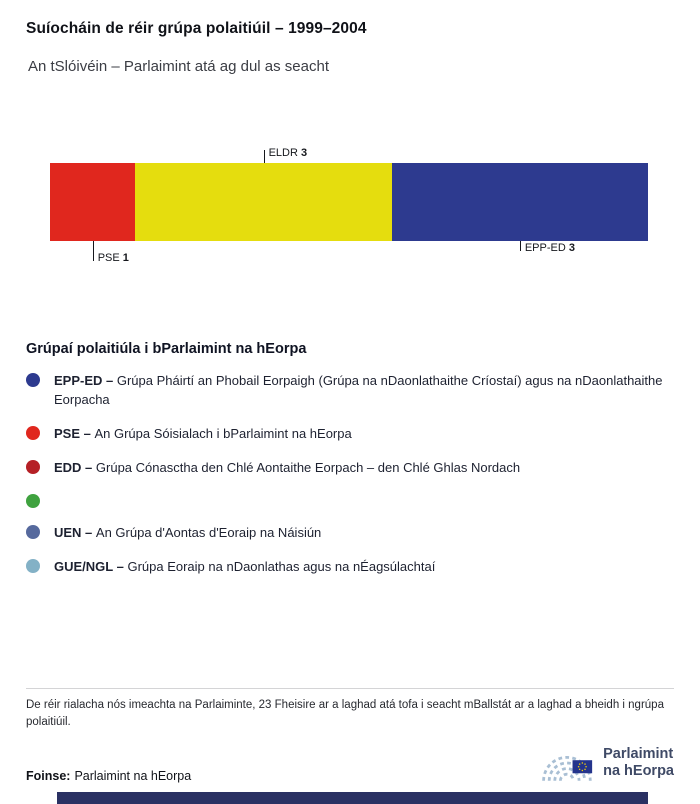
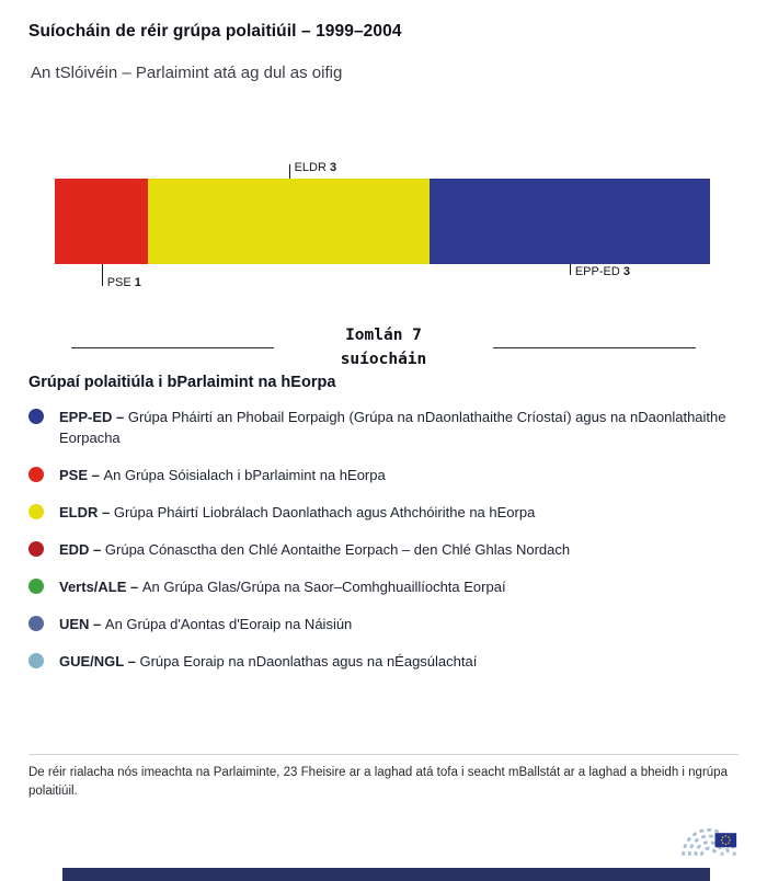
  Suíocháin de réir grúpa polaitiúil – 1999–2004
- An tSlóivéin – Parlaimint atá ag dul as seacht
+ An tSlóivéin – Parlaimint atá ag dul as oifig
  PSE 1
  ELDR 3
  EPP-ED 3
+ Iomlán 7
+ suíocháin
  Grúpaí polaitiúla i bParlaimint na hEorpa
  EPP-ED – Grúpa Pháirtí an Phobail Eorpaigh (Grúpa na nDaonlathaithe Críostaí) agus na nDaonlathaithe Eorpacha
  PSE – An Grúpa Sóisialach i bParlaimint na hEorpa
+ ELDR – Grúpa Pháirtí Liobrálach Daonlathach agus Athchóirithe na hEorpa
  EDD – Grúpa Cónasctha den Chlé Aontaithe Eorpach – den Chlé Ghlas Nordach
+ Verts/ALE – An Grúpa Glas/Grúpa na Saor–Comhghuaillíochta Eorpaí
  UEN – An Grúpa d'Aontas d'Eoraip na Náisiún
  GUE/NGL – Grúpa Eoraip na nDaonlathas agus na nÉagsúlachtaí
  De réir rialacha nós imeachta na Parlaiminte, 23 Fheisire ar a laghad atá tofa i seacht mBallstát ar a laghad a bheidh i ngrúpa polaitiúil.
- Foinse: Parlaimint na hEorpa
- Parlaimint
- na hEorpa
